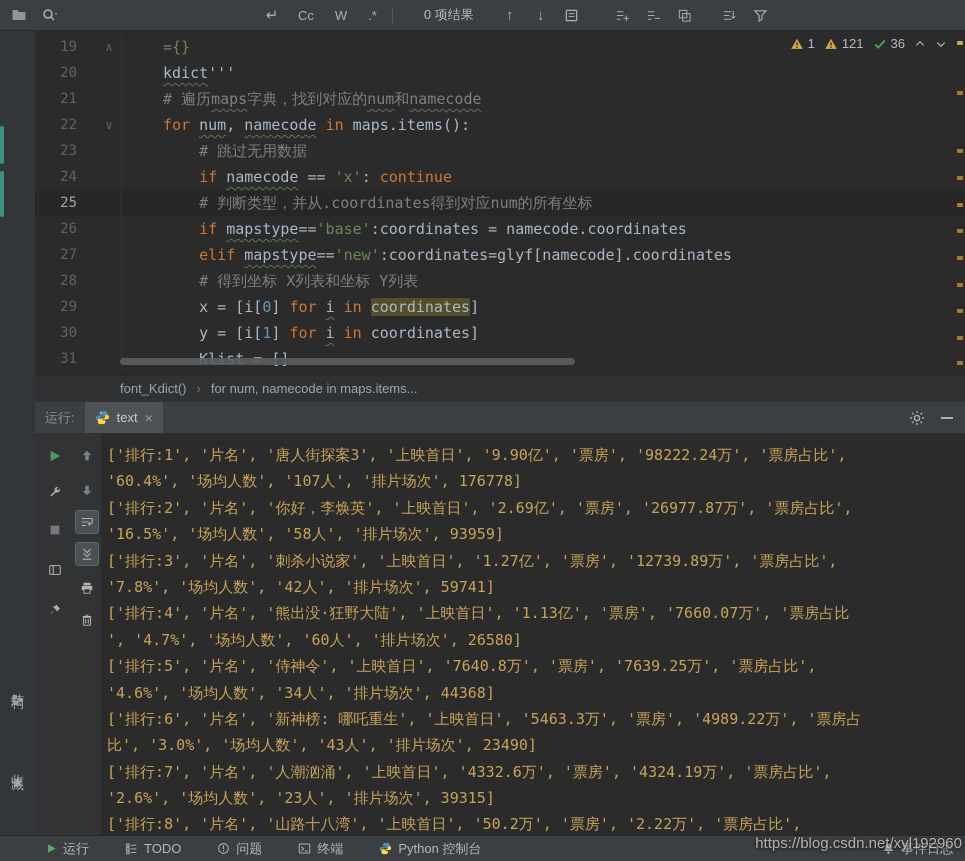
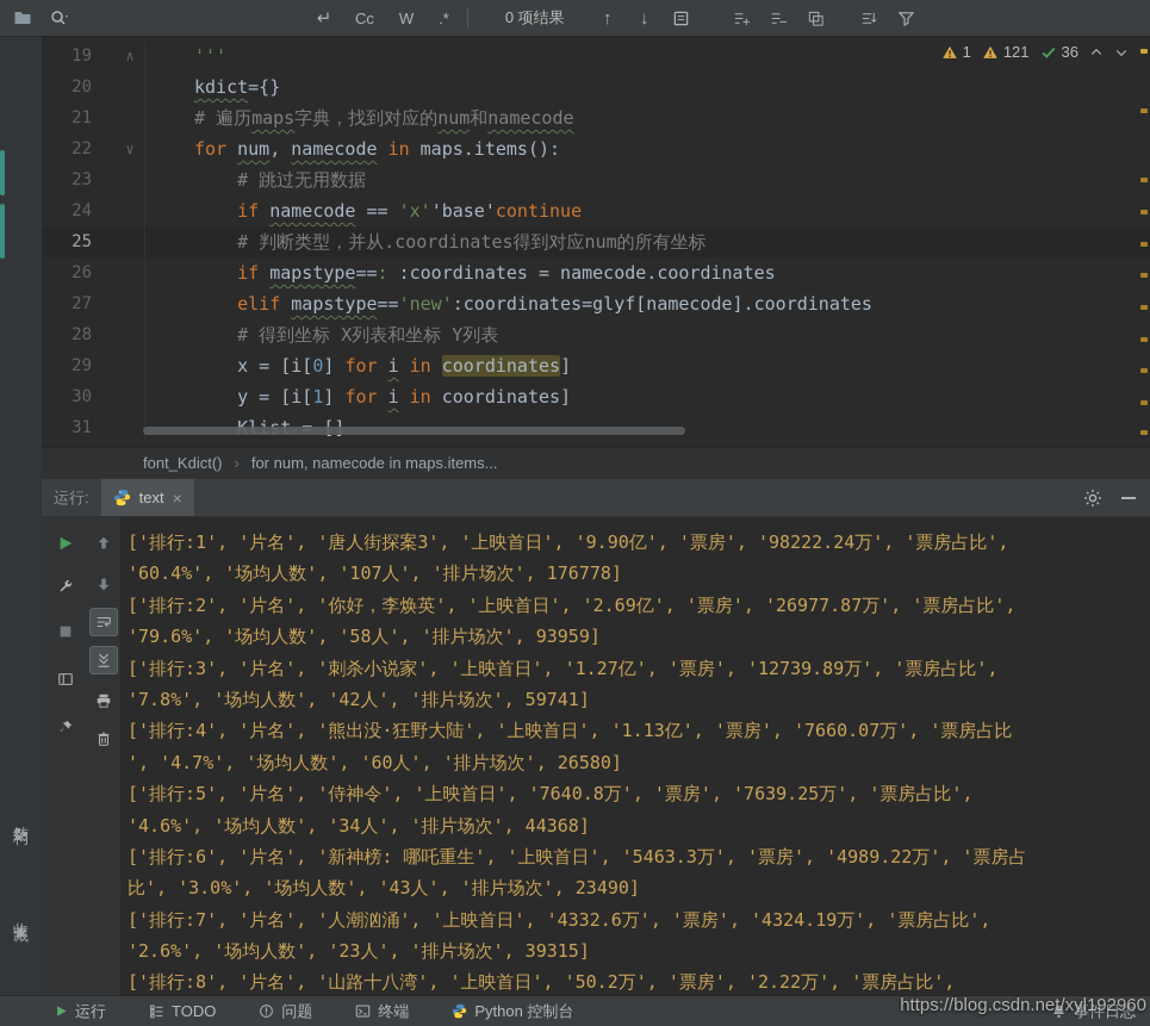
  ↵
  Cc
  W
  .*
  0 项结果
  ↑
  ↓
  ★
  19
  ∧
- ={}
+ '''
  20
- kdict'''
+ kdict={}
  21
  # 遍历maps字典，找到对应的num和namecode
  22
  ∨
  for num, namecode in maps.items():
  23
  # 跳过无用数据
  24
- if namecode == 'x': continue
+ if namecode == 'x''base'continue
  25
  # 判断类型，并从.coordinates得到对应num的所有坐标
  26
- if mapstype=='base':coordinates = namecode.coordinates
+ if mapstype==: :coordinates = namecode.coordinates
  27
  elif mapstype=='new':coordinates=glyf[namecode].coordinates
  28
  # 得到坐标 X列表和坐标 Y列表
  29
  x = [i[0] for i in coordinates]
  30
  y = [i[1] for i in coordinates]
  31
  1
  121
  36
  font_Kdict()
  ›
  for num, namecode in maps.items...
  运行:
  text
  ×
  ['排行:1', '片名', '唐人街探案3', '上映首日', '9.90亿', '票房', '98222.24万', '票房占比',
  '60.4%', '场均人数', '107人', '排片场次', 176778]
  ['排行:2', '片名', '你好，李焕英', '上映首日', '2.69亿', '票房', '26977.87万', '票房占比',
- '16.5%', '场均人数', '58人', '排片场次', 93959]
+ '79.6%', '场均人数', '58人', '排片场次', 93959]
  ['排行:3', '片名', '刺杀小说家', '上映首日', '1.27亿', '票房', '12739.89万', '票房占比',
  '7.8%', '场均人数', '42人', '排片场次', 59741]
  ['排行:4', '片名', '熊出没·狂野大陆', '上映首日', '1.13亿', '票房', '7660.07万', '票房占比
  ', '4.7%', '场均人数', '60人', '排片场次', 26580]
  ['排行:5', '片名', '侍神令', '上映首日', '7640.8万', '票房', '7639.25万', '票房占比',
  '4.6%', '场均人数', '34人', '排片场次', 44368]
  ['排行:6', '片名', '新神榜: 哪吒重生', '上映首日', '5463.3万', '票房', '4989.22万', '票房占
  比', '3.0%', '场均人数', '43人', '排片场次', 23490]
  ['排行:7', '片名', '人潮汹涌', '上映首日', '4332.6万', '票房', '4324.19万', '票房占比',
  '2.6%', '场均人数', '23人', '排片场次', 39315]
  ['排行:8', '片名', '山路十八湾', '上映首日', '50.2万', '票房', '2.22万', '票房占比',
  运行
  TODO
  问题
  终端
  Python 控制台
  事件日志
  https://blog.csdn.net/xyl192960
